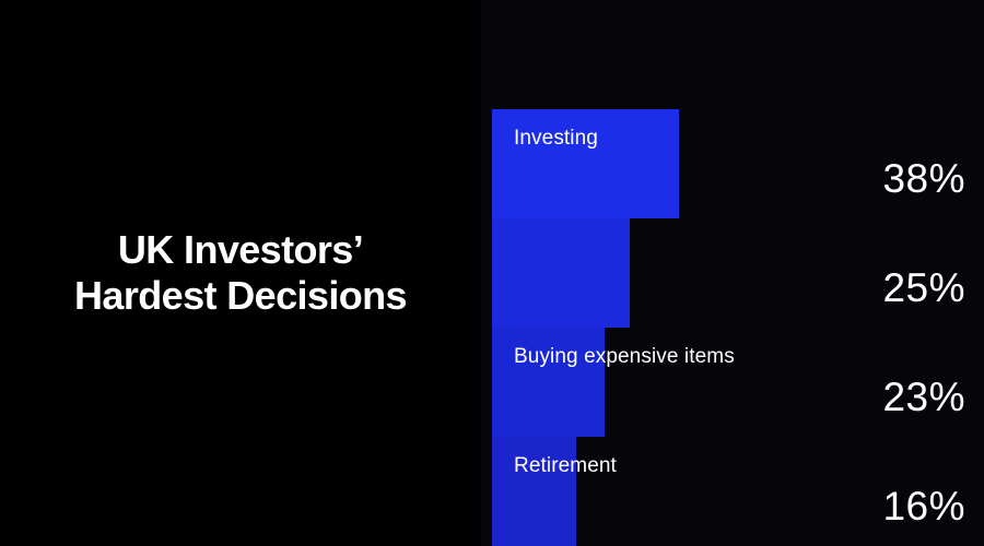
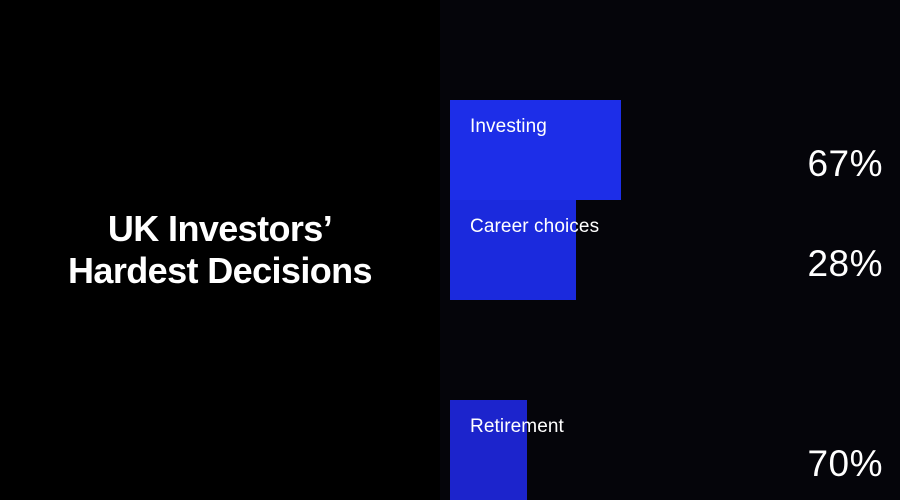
  UK Investors’
  Hardest Decisions
  Investing
- 38%
+ 67%
+ Career choices
- 25%
+ 28%
- Buying expensive items
- 23%
  Retirement
- 16%
+ 70%
